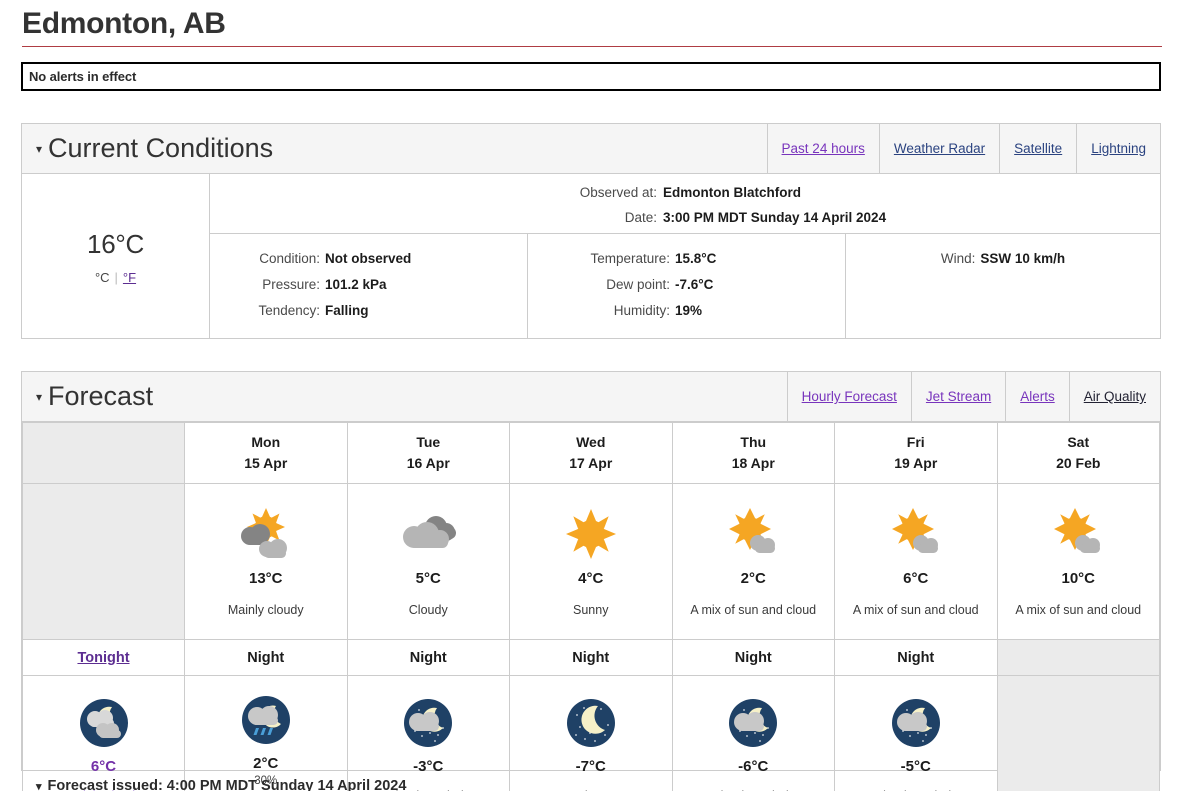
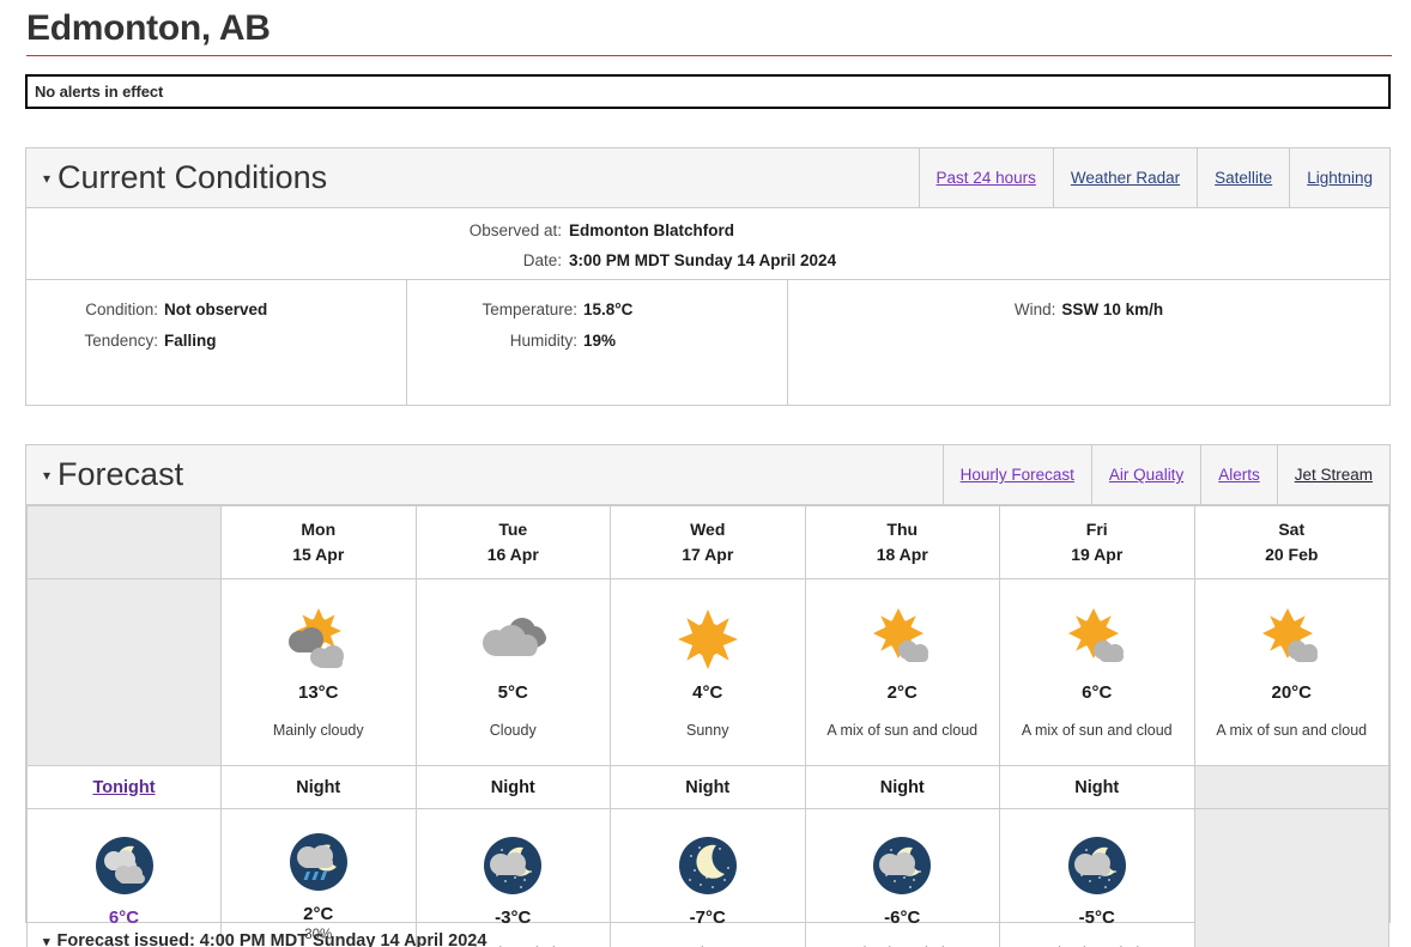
  Edmonton, AB
  No alerts in effect
  ▾
  Current Conditions
  Past 24 hours
  Weather Radar
  Satellite
  Lightning
- 16°C
- °C | °F
  Observed at:
  Edmonton Blatchford
  Date:
  3:00 PM MDT Sunday 14 April 2024
  Condition:
  Not observed
- Pressure:
- 101.2 kPa
  Tendency:
  Falling
  Temperature:
  15.8°C
- Dew point:
- -7.6°C
  Humidity:
  19%
  Wind:
  SSW 10 km/h
  ▾
  Forecast
  Hourly Forecast
- Jet Stream
+ Air Quality
  Alerts
- Air Quality
+ Jet Stream
  	Mon 15 Apr	Tue 16 Apr	Wed 17 Apr	Thu 18 Apr	Fri 19 Apr	Sat 20 Feb
- 	13°C Mainly cloudy	5°C Cloudy	4°C Sunny	2°C A mix of sun and cloud	6°C A mix of sun and cloud	10°C A mix of sun and cloud
+ 	13°C Mainly cloudy	5°C Cloudy	4°C Sunny	2°C A mix of sun and cloud	6°C A mix of sun and cloud	20°C A mix of sun and cloud
  Tonight	Night	Night	Night	Night	Night
  ▾ Forecast issued: 4:00 PM MDT Sunday 14 April 2024
